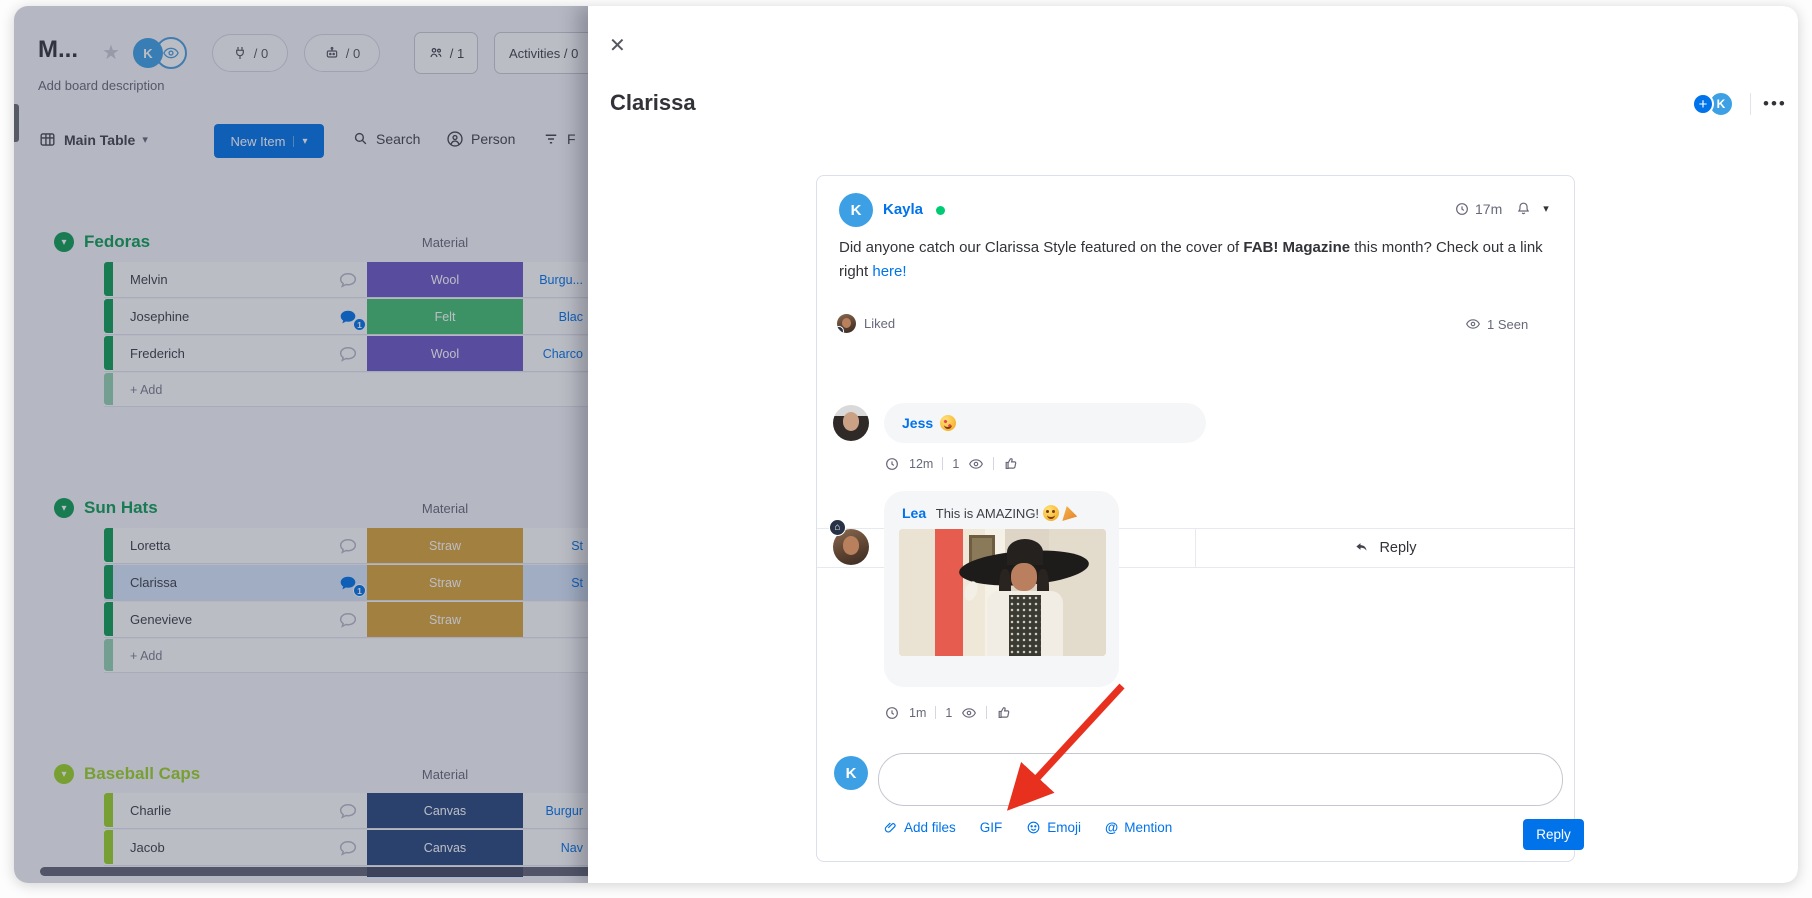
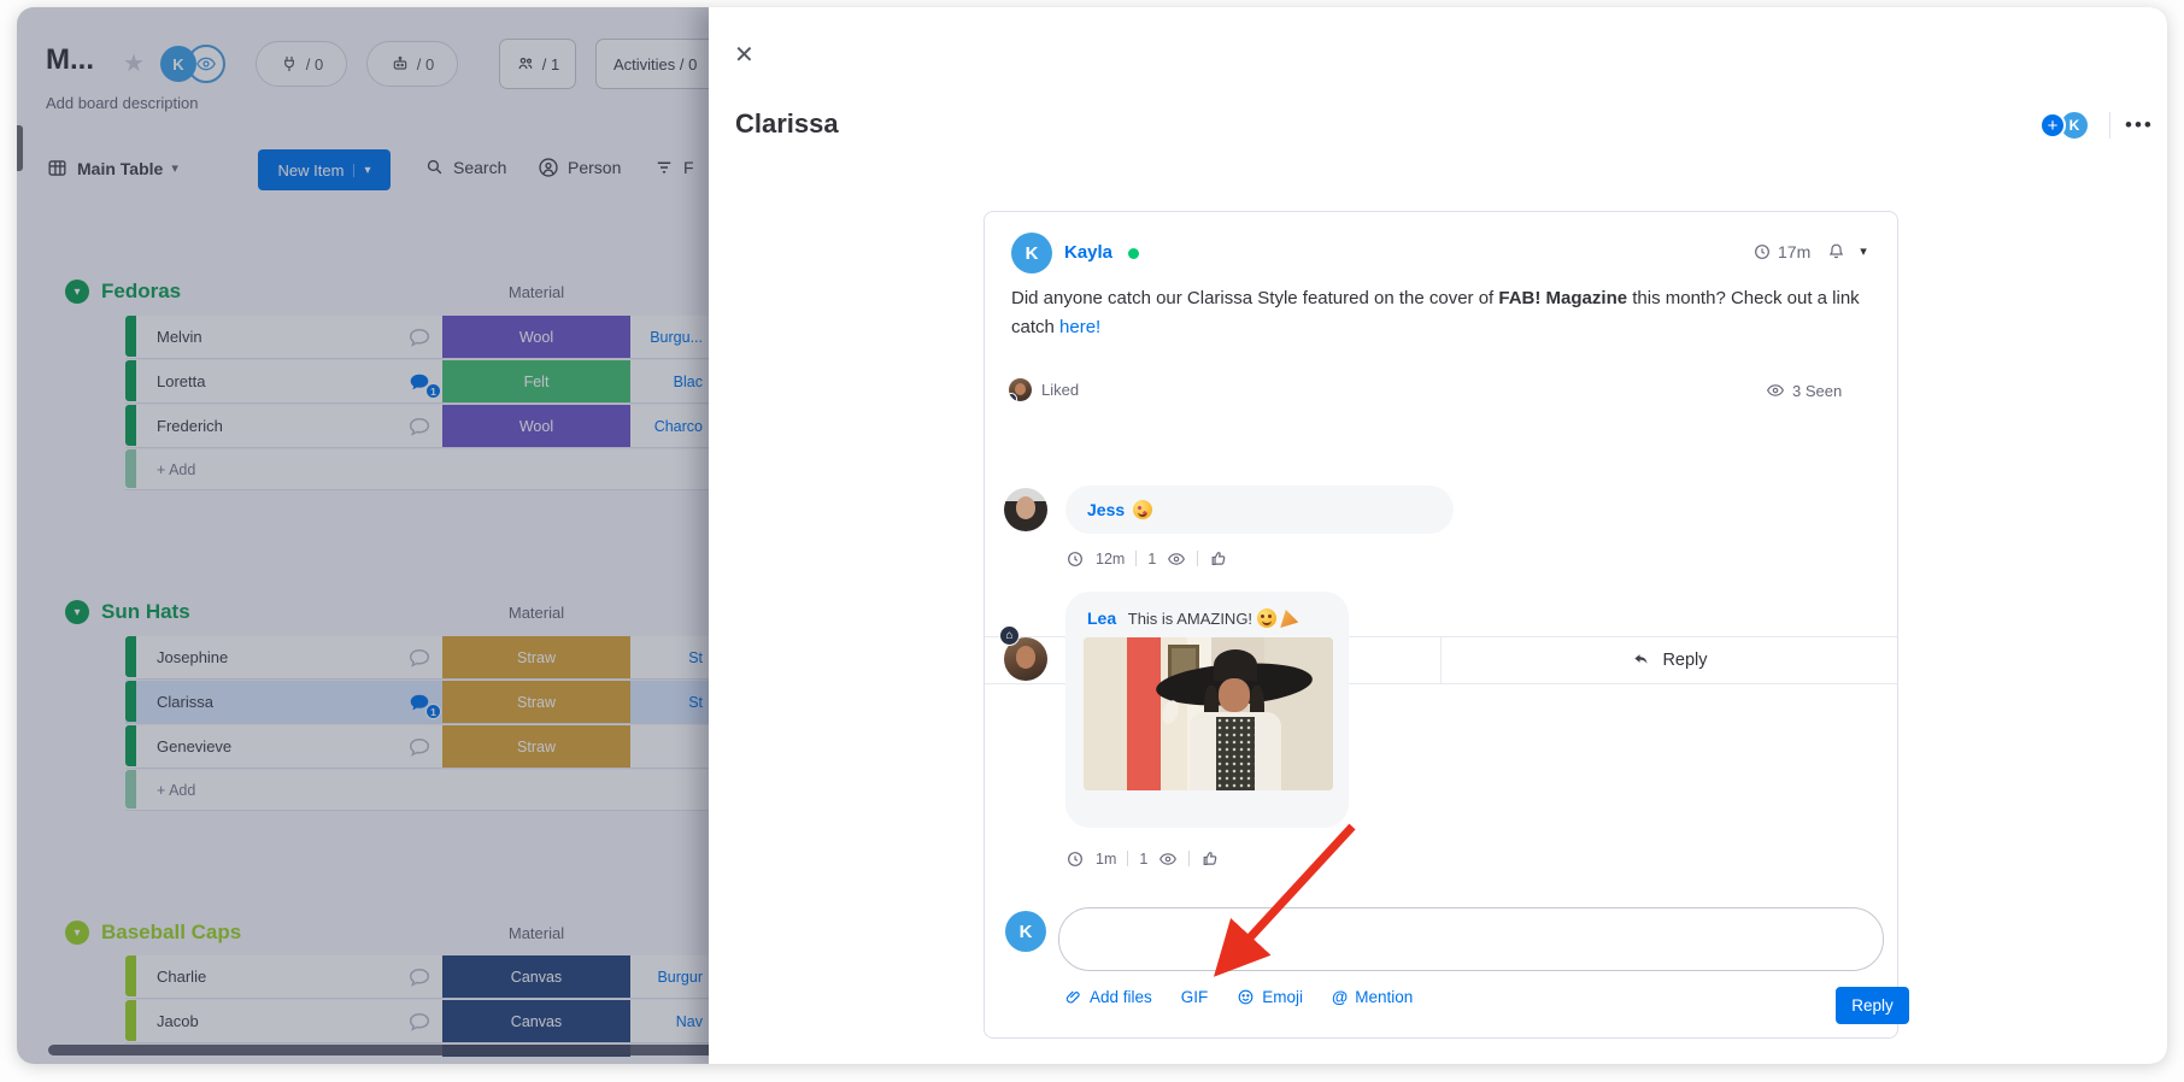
  M...
  ★
  K
  / 0
  / 0
  / 1
  Activities / 0
  Add board description
  Main Table
  ▾
  New Item
  ▾
  Search
  Person
  F
  ▾
  Fedoras
  Material
  Melvin
  Wool
  Burgu...
- Josephine
+ Loretta
  1
  Felt
  Blac
  Frederich
  Wool
  Charco
  + Add
  ▾
  Sun Hats
  Material
- Loretta
+ Josephine
  Straw
  St
  Clarissa
  1
  Straw
  St
  Genevieve
  Straw
  + Add
  ▾
  Baseball Caps
  Material
  Charlie
  Canvas
  Burgur
  Jacob
  Canvas
  Nav
  ✕
  Clarissa
  K
  +
  •••
  K
  Kayla
  17m
  ▾
- Did anyone catch our Clarissa Style featured on the cover of FAB! Magazine this month? Check out a link right here!
+ Did anyone catch our Clarissa Style featured on the cover of FAB! Magazine this month? Check out a link catch here!
  Liked
- 1 Seen
+ 3 Seen
  Reply
  Jess
  12m
  1
  ⌂
  Lea This is AMAZING!
  1m
  1
  K
  Add files
  GIF
  Emoji
  @
  Mention
  Reply
